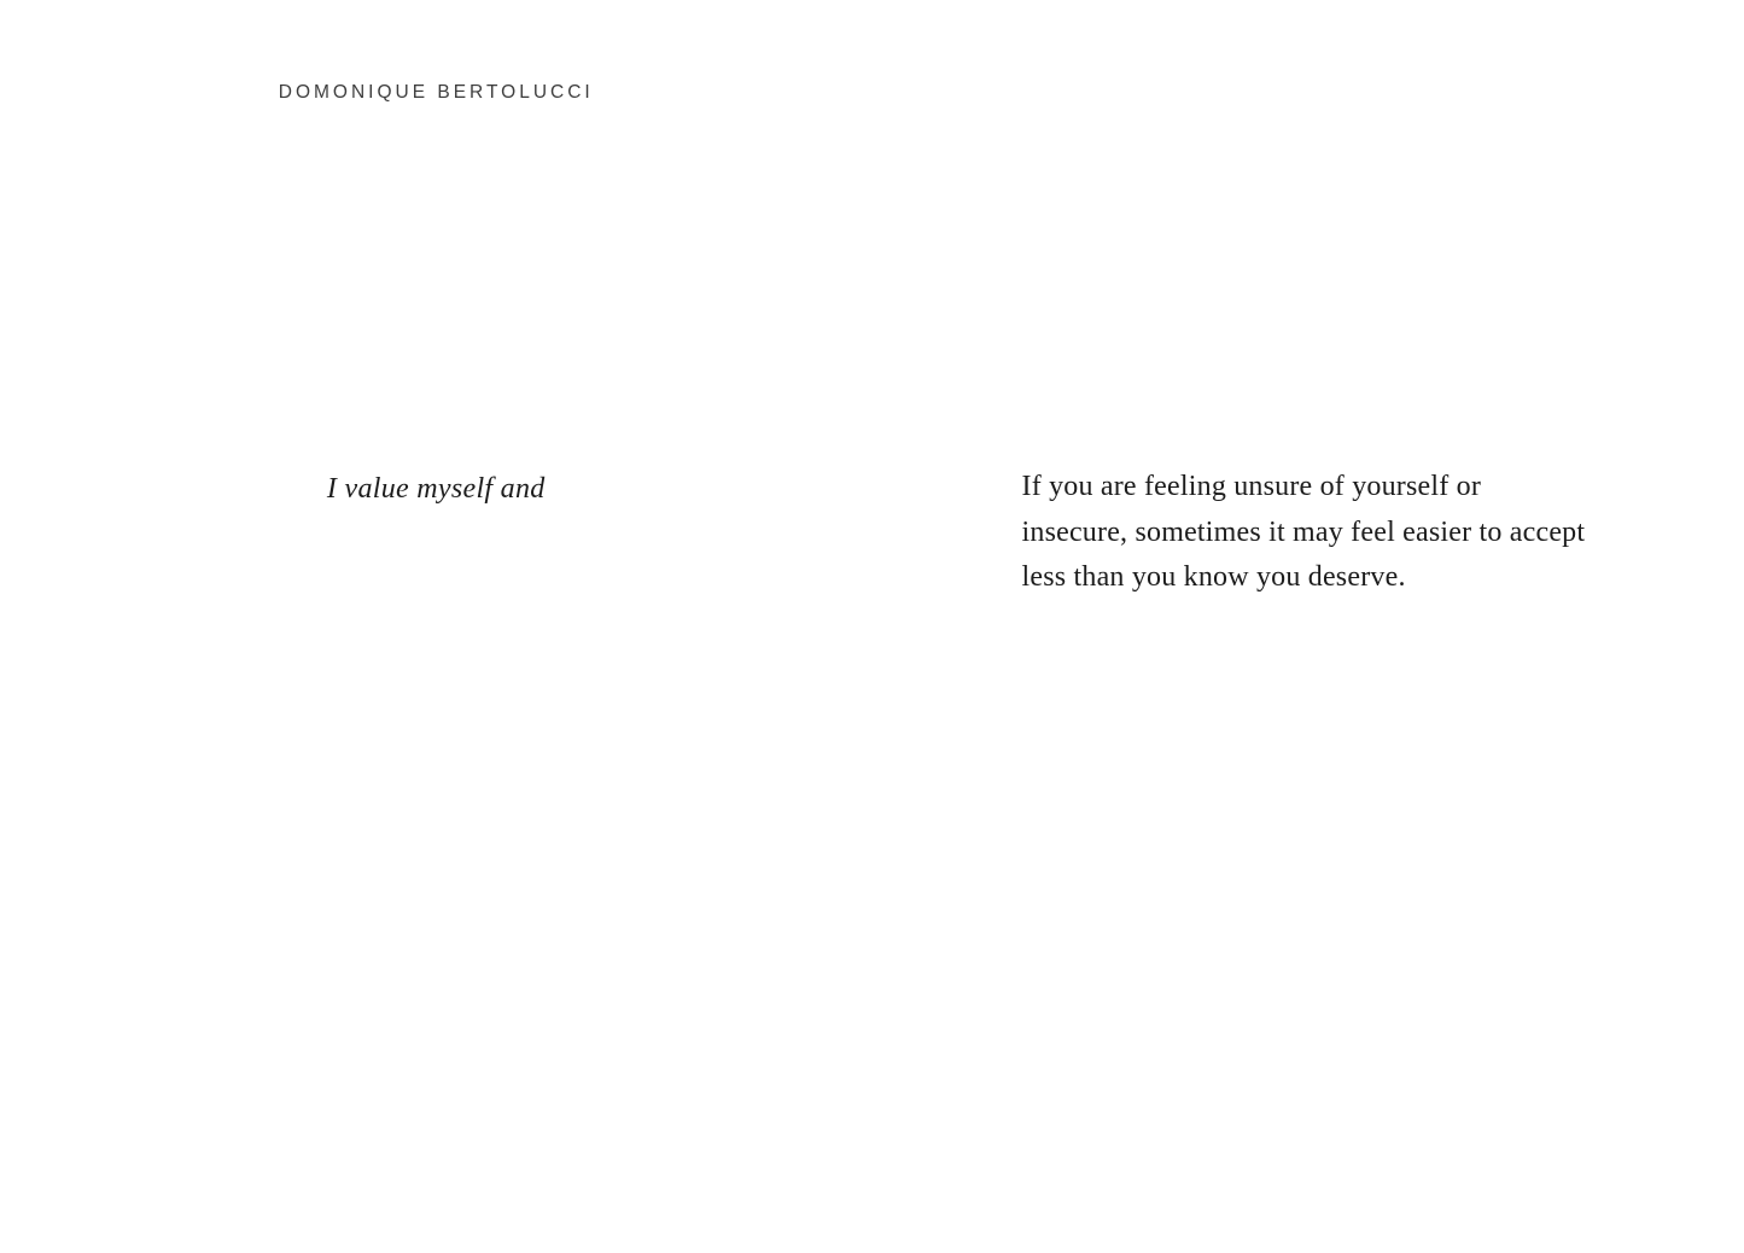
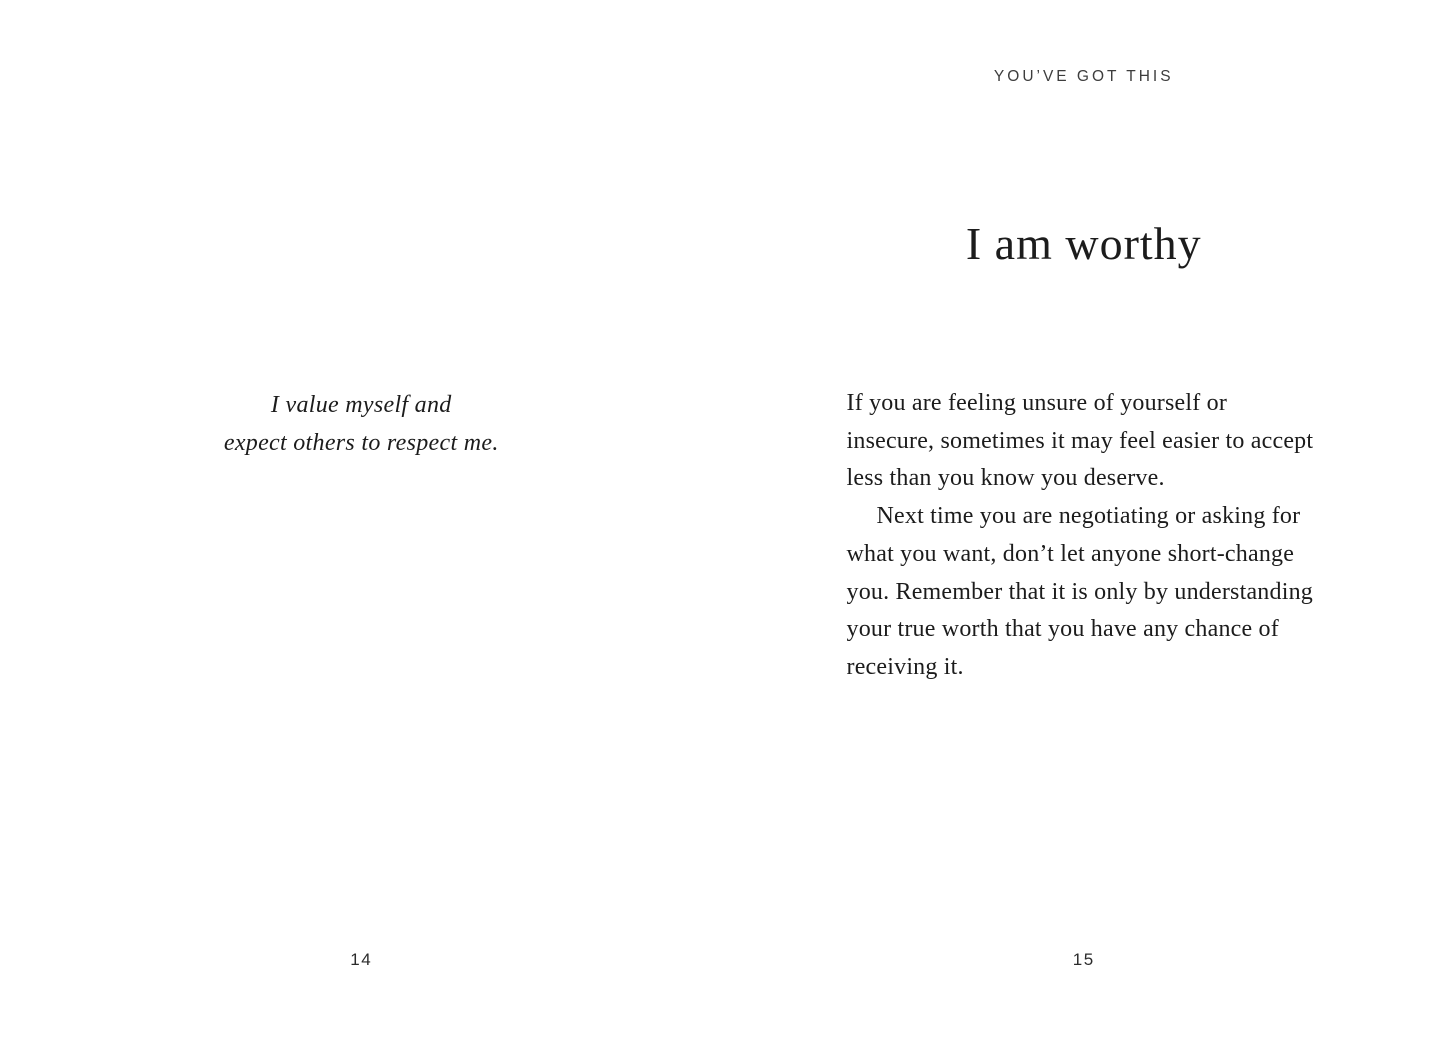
- DOMONIQUE BERTOLUCCI
  I value myself and
+ expect others to respect me.
+ 14
+ YOU’VE GOT THIS
+ I am worthy
  If you are feeling unsure of yourself or insecure, sometimes it may feel easier to accept less than you know you deserve.
+ Next time you are negotiating or asking for what you want, don’t let anyone short-change you. Remember that it is only by understanding your true worth that you have any chance of receiving it.
+ 15
